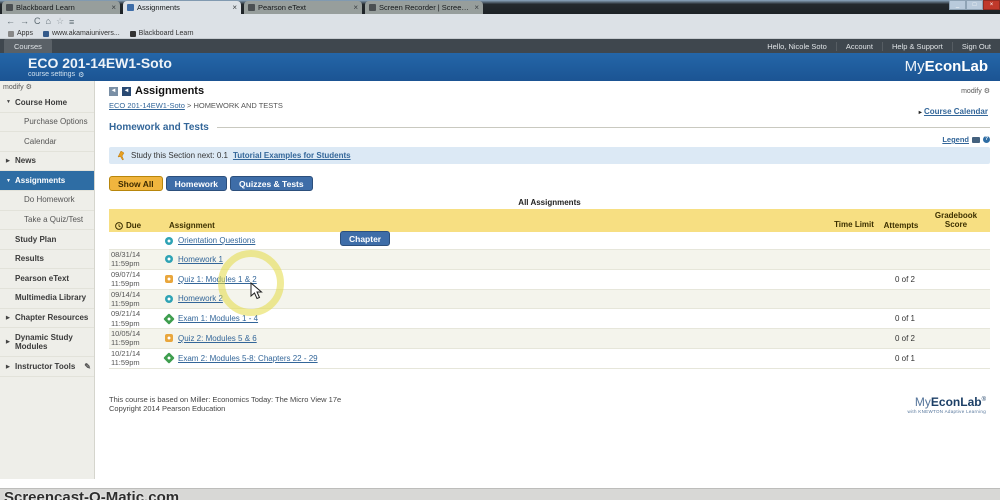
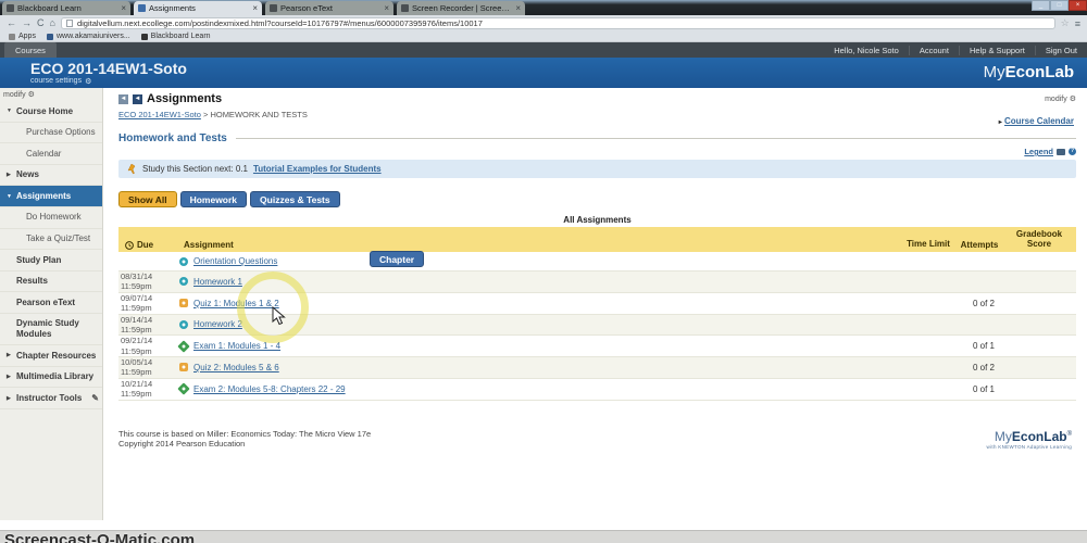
  Blackboard Learn
  ×
  Assignments
  ×
  Pearson eText
  ×
  Screen Recorder | Screen...
  ×
  ←
  →
  C
  ⌂
+ digitalvellum.next.ecollege.com/postindexmixed.html?courseId=10176797#/menus/6000007395976/items/10017
  ☆
  ≡
  Courses
  Hello, Nicole Soto
  Account
  Help & Support
  Sign Out
  ECO 201-14EW1-Soto
  MyEconLab
  Course Home
  Purchase Options
  Calendar
  News
  Assignments
  Do Homework
  Take a Quiz/Test
  Study Plan
  Results
  Pearson eText
- Multimedia Library
+ Dynamic Study Modules
  Chapter Resources
- Dynamic Study Modules
+ Multimedia Library
  Instructor Tools
  ✎
  Assignments
  ECO 201-14EW1-Soto > HOMEWORK AND TESTS
  Course Calendar
  Homework and Tests
  Legend
  Study this Section next: 0.1
  Tutorial Examples for Students
  Show All
  Homework
  Quizzes & Tests
  Chapter
  All Assignments
  Due
  Assignment
  Time Limit
  Attempts
  Gradebook Score
  Orientation Questions
  08/31/14
  11:59pm
  Homework 1
  09/07/14
  11:59pm
  Quiz 1: Modules 1 & 2
  0 of 2
  09/14/14
  11:59pm
  Homework 2
  09/21/14
  11:59pm
  Exam 1: Modules 1 - 4
  0 of 1
  10/05/14
  11:59pm
  Quiz 2: Modules 5 & 6
  0 of 2
  10/21/14
  11:59pm
  Exam 2: Modules 5-8: Chapters 22 - 29
  0 of 1
  This course is based on Miller: Economics Today: The Micro View 17e
  Copyright 2014 Pearson Education
  MyEconLab
  Screencast-O-Matic.com
